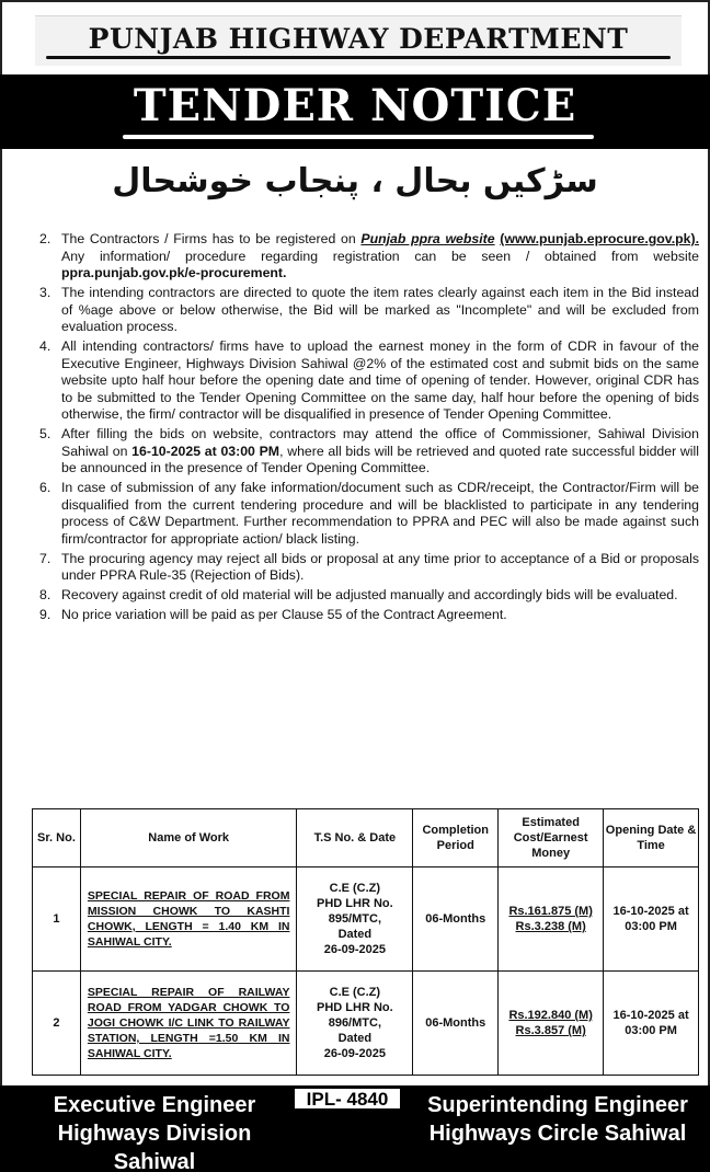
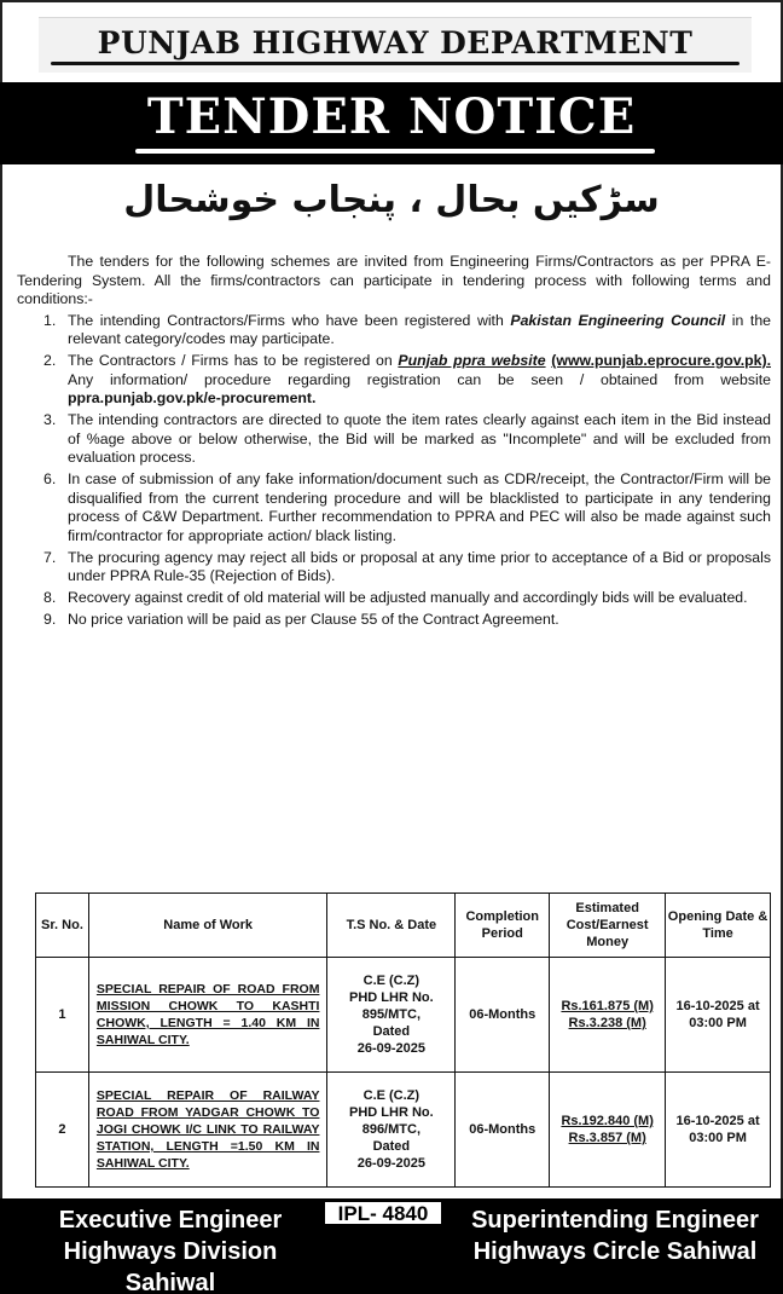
  PUNJAB HIGHWAY DEPARTMENT
  TENDER NOTICE
  سڑکیں بحال ، پنجاب خوشحال
+ The tenders for the following schemes are invited from Engineering Firms/Contractors as per PPRA E-Tendering System. All the firms/contractors can participate in tendering process with following terms and conditions:-
+ 1.
+ The intending Contractors/Firms who have been registered with Pakistan Engineering Council in the relevant category/codes may participate.
  2.
  The Contractors / Firms has to be registered on Punjab ppra website (www.punjab.eprocure.gov.pk). Any information/ procedure regarding registration can be seen / obtained from website ppra.punjab.gov.pk/e-procurement.
  3.
  The intending contractors are directed to quote the item rates clearly against each item in the Bid instead of %age above or below otherwise, the Bid will be marked as "Incomplete" and will be excluded from evaluation process.
- 4.
- All intending contractors/ firms have to upload the earnest money in the form of CDR in favour of the Executive Engineer, Highways Division Sahiwal @2% of the estimated cost and submit bids on the same website upto half hour before the opening date and time of opening of tender. However, original CDR has to be submitted to the Tender Opening Committee on the same day, half hour before the opening of bids otherwise, the firm/ contractor will be disqualified in presence of Tender Opening Committee.
- 5.
- After filling the bids on website, contractors may attend the office of Commissioner, Sahiwal Division Sahiwal on 16-10-2025 at 03:00 PM, where all bids will be retrieved and quoted rate successful bidder will be announced in the presence of Tender Opening Committee.
  6.
  In case of submission of any fake information/document such as CDR/receipt, the Contractor/Firm will be disqualified from the current tendering procedure and will be blacklisted to participate in any tendering process of C&W Department. Further recommendation to PPRA and PEC will also be made against such firm/contractor for appropriate action/ black listing.
  7.
  The procuring agency may reject all bids or proposal at any time prior to acceptance of a Bid or proposals under PPRA Rule-35 (Rejection of Bids).
  8.
  Recovery against credit of old material will be adjusted manually and accordingly bids will be evaluated.
  9.
  No price variation will be paid as per Clause 55 of the Contract Agreement.
  Sr. No.	Name of Work	T.S No. & Date	Completion Period	Estimated Cost/Earnest Money	Opening Date & Time
  1	SPECIAL REPAIR OF ROAD FROM MISSION CHOWK TO KASHTI CHOWK, LENGTH = 1.40 KM IN SAHIWAL CITY.	C.E (C.Z) PHD LHR No. 895/MTC, Dated 26-09-2025	06-Months	Rs.161.875 (M) Rs.3.238 (M)	16-10-2025 at 03:00 PM
  2	SPECIAL REPAIR OF RAILWAY ROAD FROM YADGAR CHOWK TO JOGI CHOWK I/C LINK TO RAILWAY STATION, LENGTH =1.50 KM IN SAHIWAL CITY.	C.E (C.Z) PHD LHR No. 896/MTC, Dated 26-09-2025	06-Months	Rs.192.840 (M) Rs.3.857 (M)	16-10-2025 at 03:00 PM
  Executive Engineer
  Highways Division Sahiwal
  IPL- 4840
  Superintending Engineer
  Highways Circle Sahiwal
